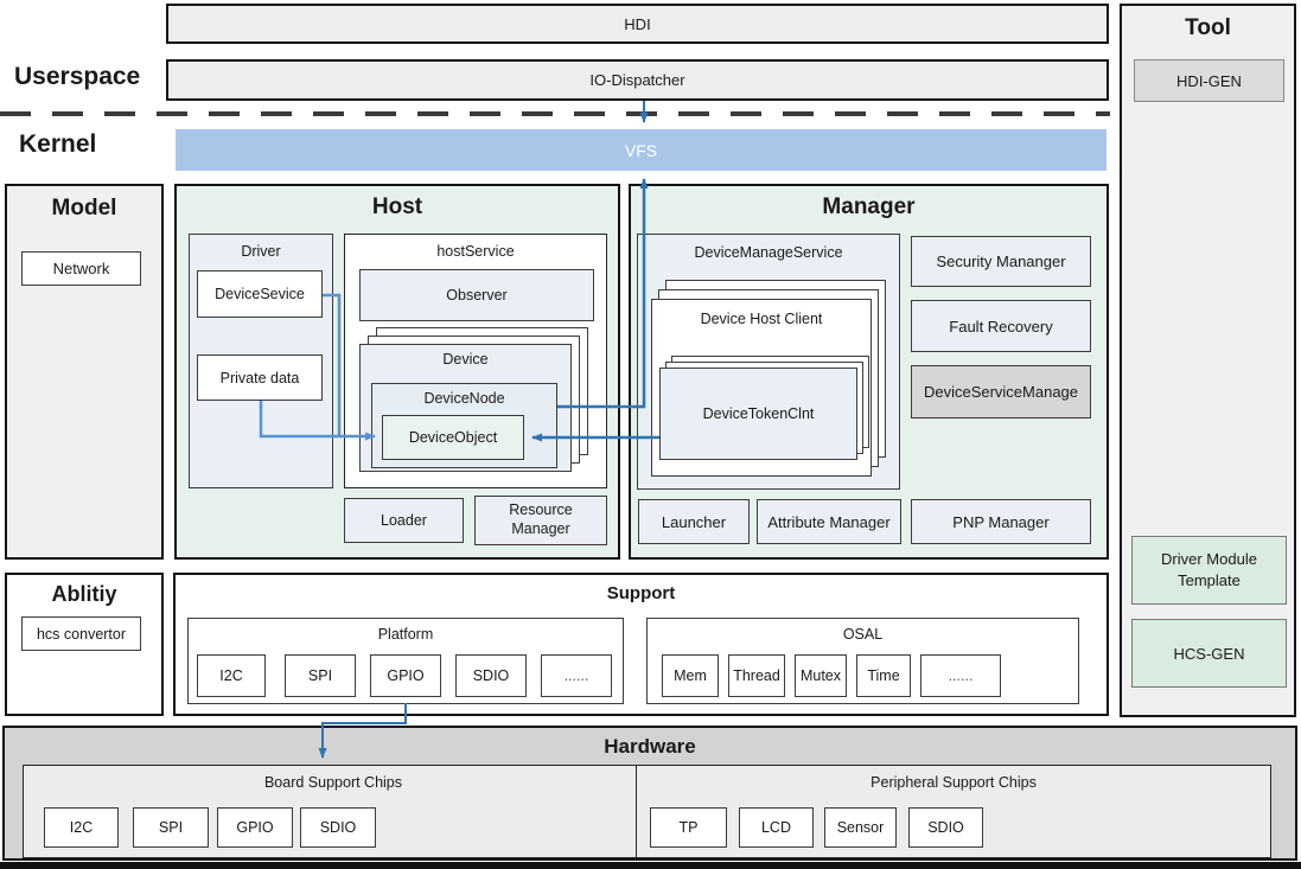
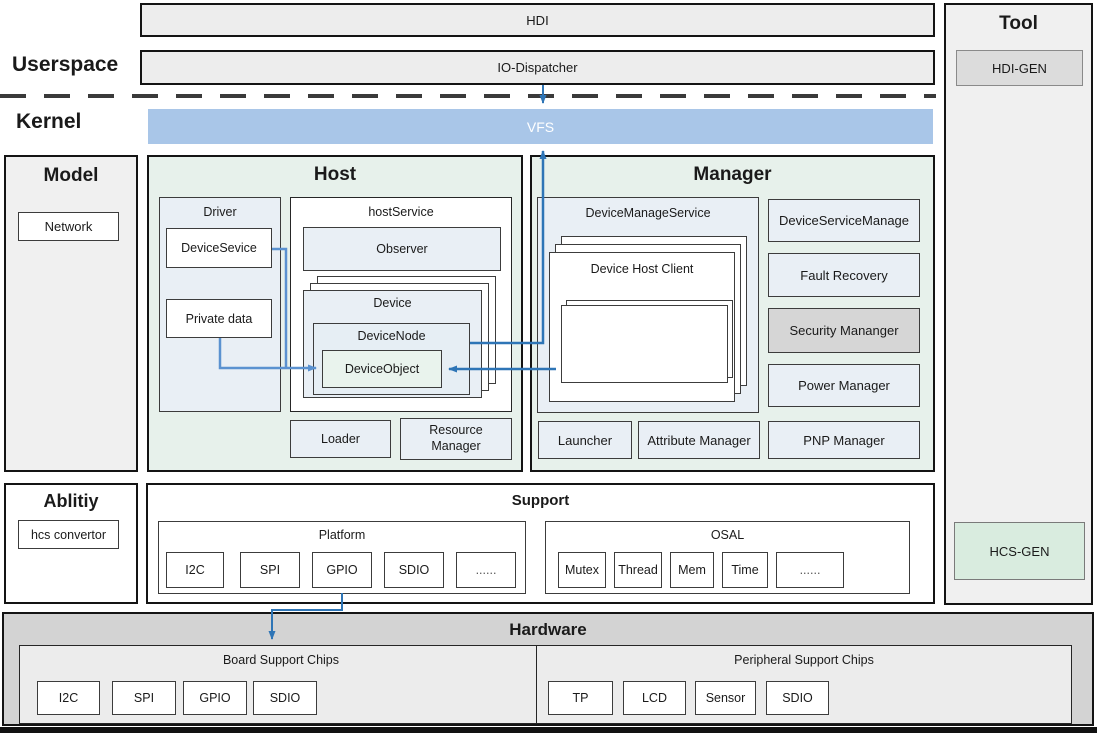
  Userspace
  HDI
  IO-Dispatcher
  Kernel
  VFS
  Model
  Network
  Host
  Driver
  DeviceSevice
  Private data
  hostService
  Observer
  Device
  DeviceNode
  DeviceObject
  Loader
  Resource Manager
  Manager
  DeviceManageService
  Device Host Client
- DeviceTokenClnt
- Security Mananger
+ DeviceServiceManage
  Fault Recovery
- DeviceServiceManage
+ Security Mananger
+ Power Manager
  Launcher
  Attribute Manager
  PNP Manager
  Tool
  HDI-GEN
- Driver Module Template
  HCS-GEN
  Ablitiy
  hcs convertor
  Support
  Platform
  I2C
  SPI
  GPIO
  SDIO
  ......
  OSAL
- Mem
+ Mutex
  Thread
- Mutex
+ Mem
  Time
  ......
  Hardware
  Board Support Chips
  I2C
  SPI
  GPIO
  SDIO
  Peripheral Support Chips
  TP
  LCD
  Sensor
  SDIO
